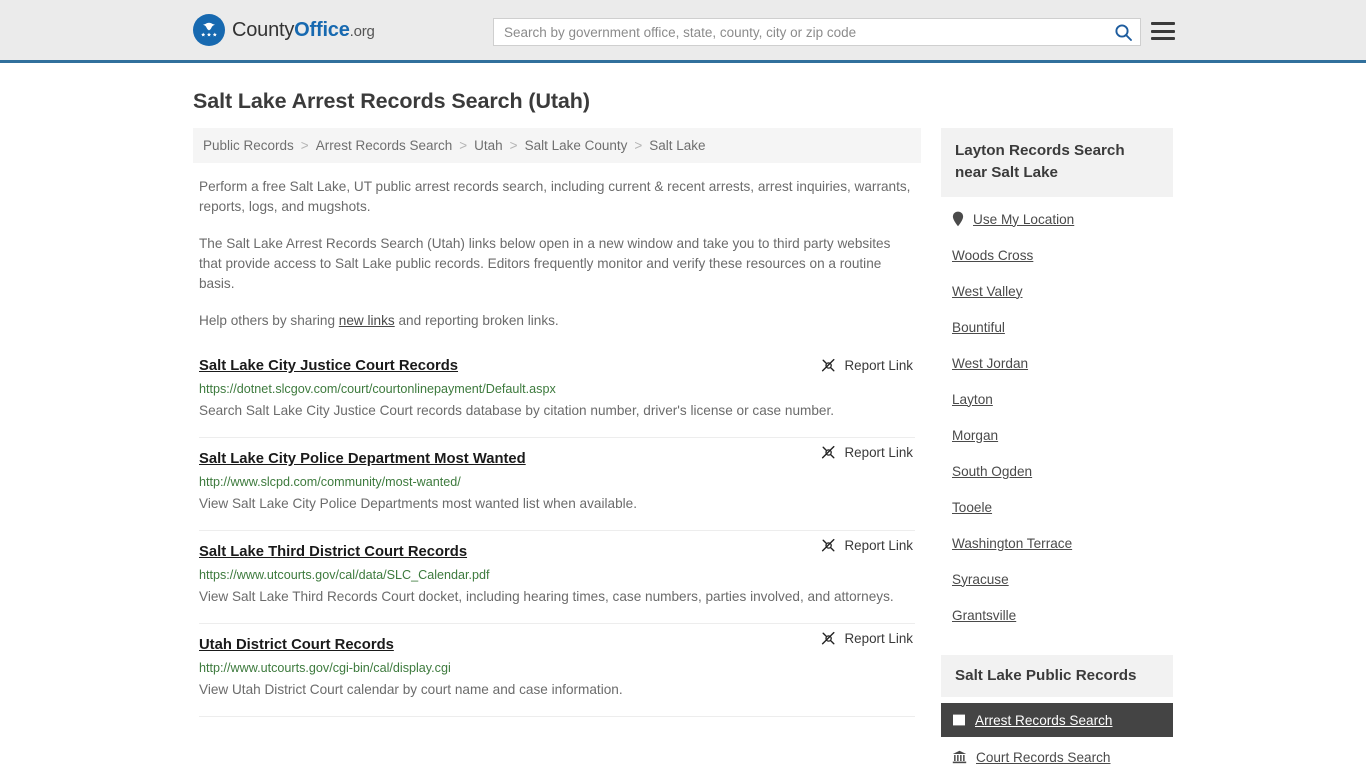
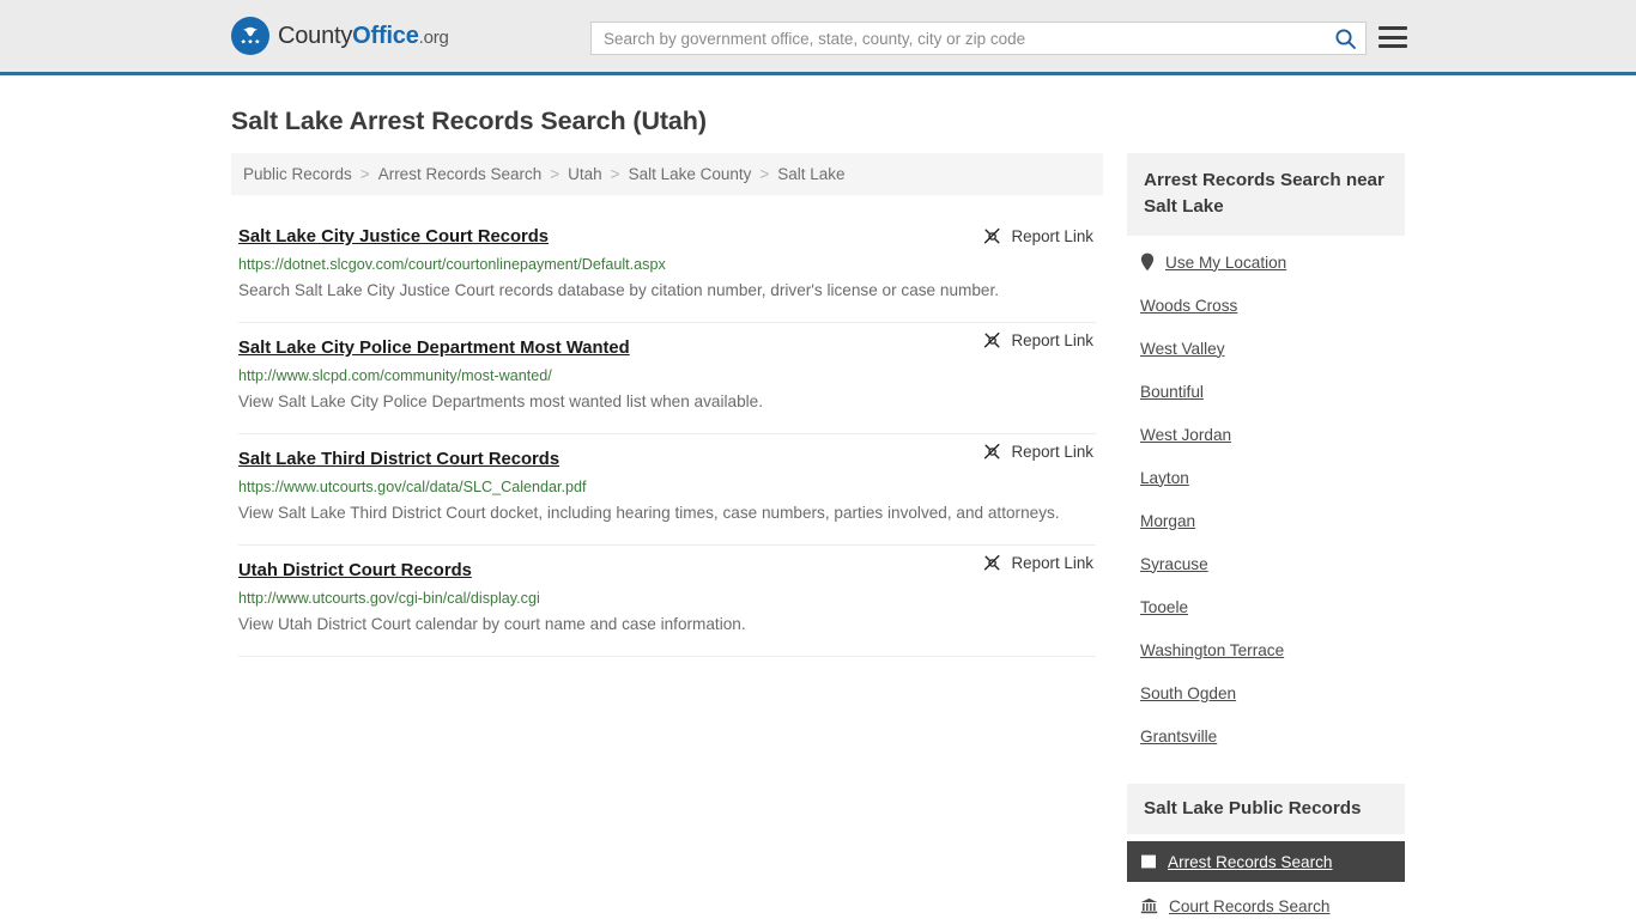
  CountyOffice.org
  Search by government office, state, county, city or zip code
  Salt Lake Arrest Records Search (Utah)
  Public Records
  >
  Arrest Records Search
  >
  Utah
  >
  Salt Lake County
  >
  Salt Lake
- Perform a free Salt Lake, UT public arrest records search, including current & recent arrests, arrest inquiries, warrants, reports, logs, and mugshots.
- The Salt Lake Arrest Records Search (Utah) links below open in a new window and take you to third party websites that provide access to Salt Lake public records. Editors frequently monitor and verify these resources on a routine basis.
- Help others by sharing new links and reporting broken links.
  Salt Lake City Justice Court Records
  Report Link
  https://dotnet.slcgov.com/court/courtonlinepayment/Default.aspx
  Search Salt Lake City Justice Court records database by citation number, driver's license or case number.
  Salt Lake City Police Department Most Wanted
  Report Link
  http://www.slcpd.com/community/most-wanted/
  View Salt Lake City Police Departments most wanted list when available.
  Salt Lake Third District Court Records
  Report Link
  https://www.utcourts.gov/cal/data/SLC_Calendar.pdf
- View Salt Lake Third Records Court docket, including hearing times, case numbers, parties involved, and attorneys.
+ View Salt Lake Third District Court docket, including hearing times, case numbers, parties involved, and attorneys.
  Utah District Court Records
  Report Link
  http://www.utcourts.gov/cgi-bin/cal/display.cgi
  View Utah District Court calendar by court name and case information.
- Layton Records Search near Salt Lake
+ Arrest Records Search near Salt Lake
  Use My Location
  Woods Cross
  West Valley
  Bountiful
  West Jordan
  Layton
  Morgan
- South Ogden
+ Syracuse
  Tooele
  Washington Terrace
- Syracuse
+ South Ogden
  Grantsville
  Salt Lake Public Records
  Arrest Records Search
  Court Records Search
